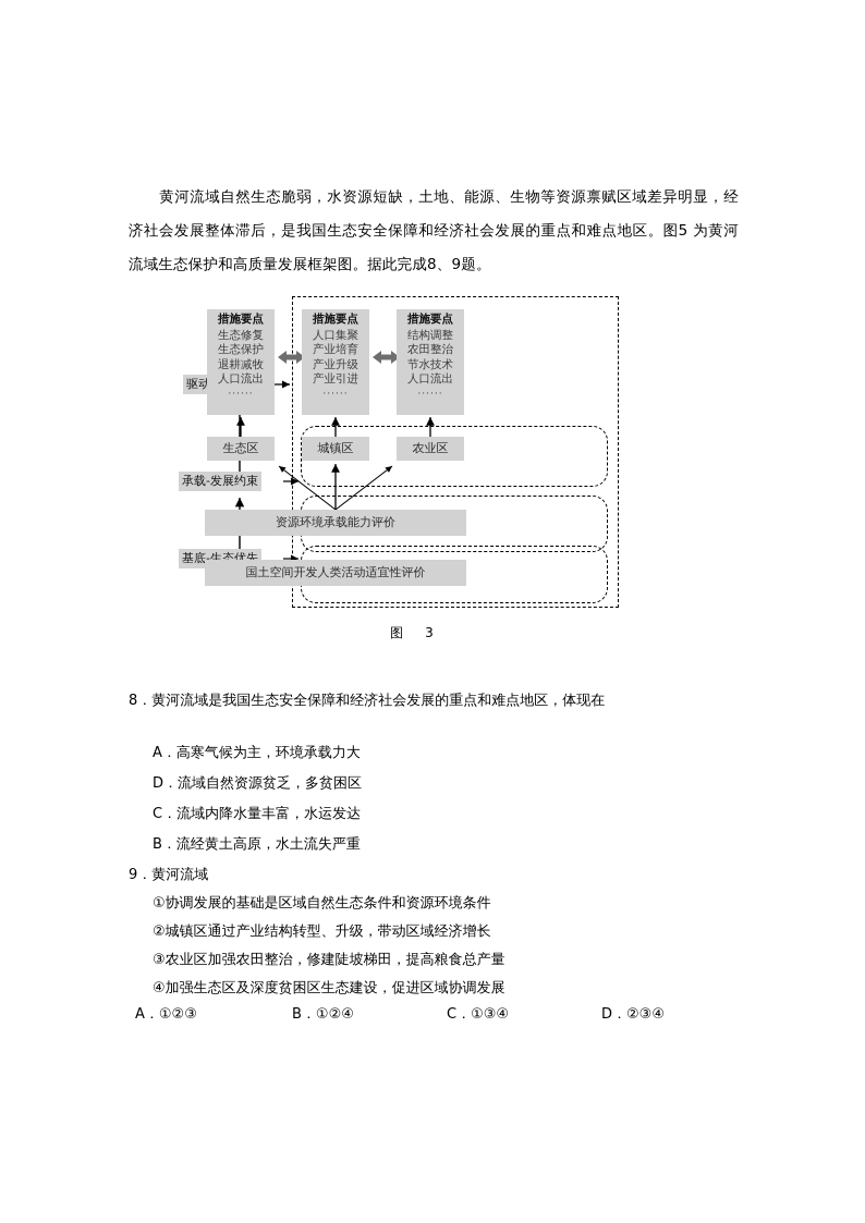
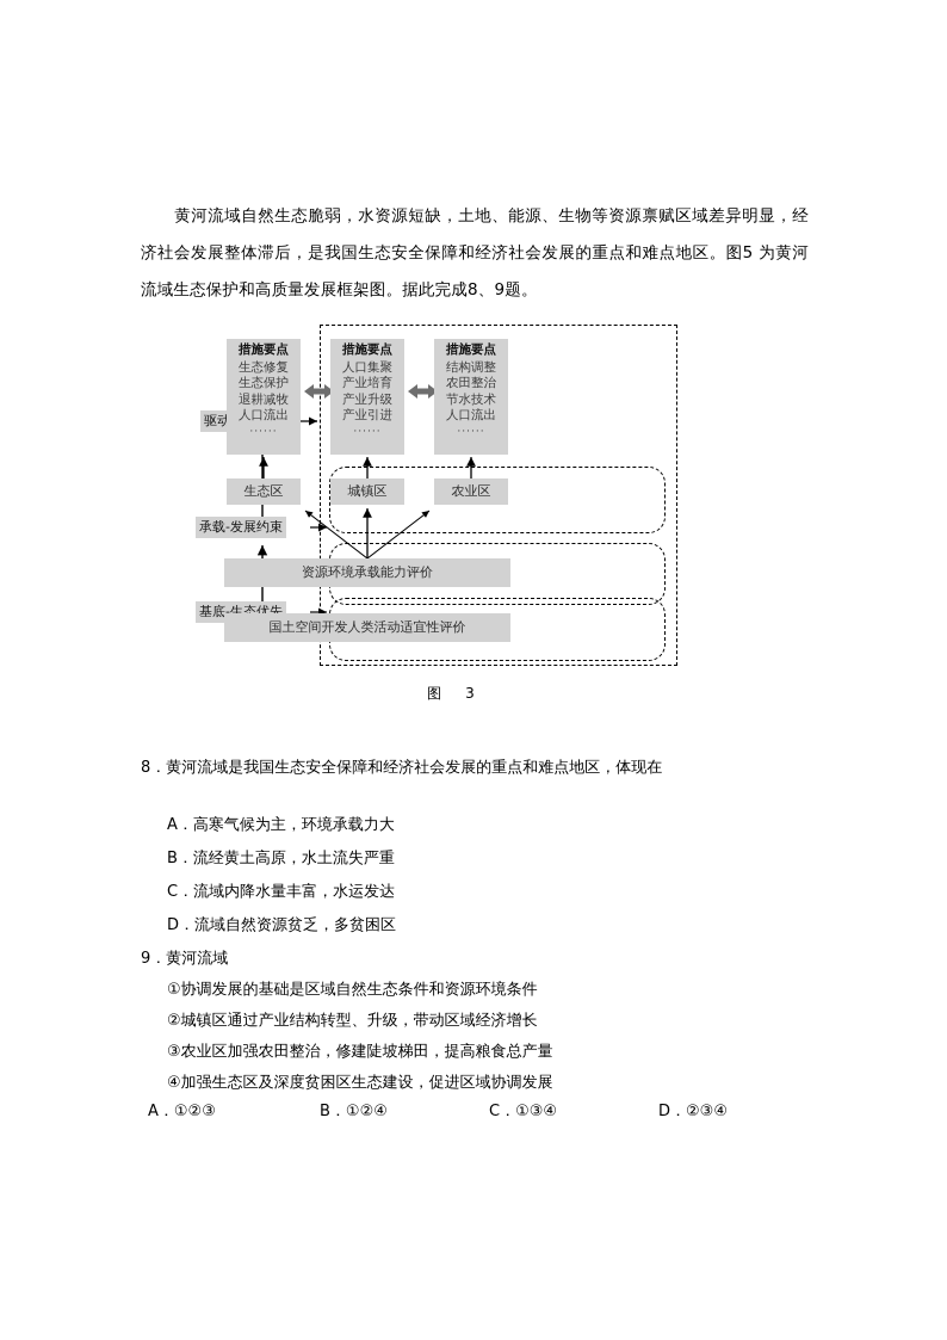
  黄河流域自然生态脆弱，水资源短缺，土地、能源、生物等资源禀赋区域差异明显，经济社会发展整体滞后，是我国生态安全保障和经济社会发展的重点和难点地区。图5 为黄河流域生态保护和高质量发展框架图。据此完成8、9题。
  承载-发展约束
  基底-生态优先
  措施要点
  生态修复
  生态保护
  退耕减牧
  人口流出
  ······
  措施要点
  人口集聚
  产业培育
  产业升级
  产业引进
  ······
  措施要点
  结构调整
  农田整治
  节水技术
  人口流出
  ······
  生态区
  城镇区
  农业区
  资源环境承载能力评价
  国土空间开发人类活动适宜性评价
  图 3
  8．黄河流域是我国生态安全保障和经济社会发展的重点和难点地区，体现在
  A．高寒气候为主，环境承载力大
- D．流域自然资源贫乏，多贫困区
+ B．流经黄土高原，水土流失严重
  C．流域内降水量丰富，水运发达
- B．流经黄土高原，水土流失严重
+ D．流域自然资源贫乏，多贫困区
  9．黄河流域
  ①协调发展的基础是区域自然生态条件和资源环境条件
  ②城镇区通过产业结构转型、升级，带动区域经济增长
  ③农业区加强农田整治，修建陡坡梯田，提高粮食总产量
  ④加强生态区及深度贫困区生态建设，促进区域协调发展
  A．①②③
  B．①②④
  C．①③④
  D．②③④
